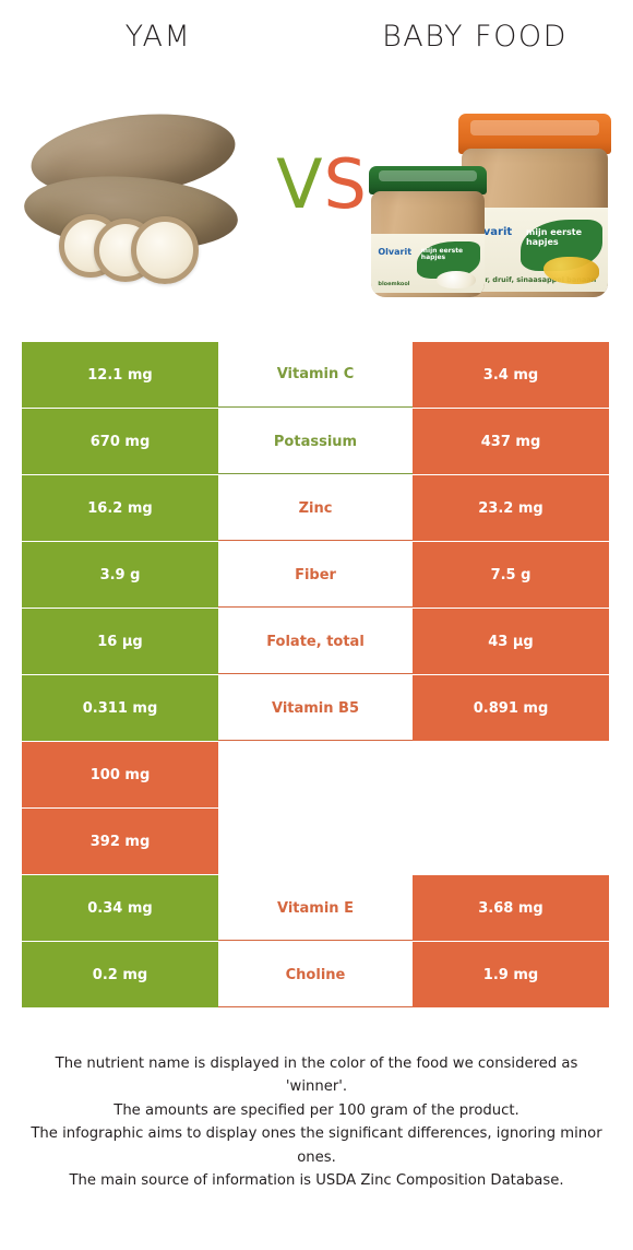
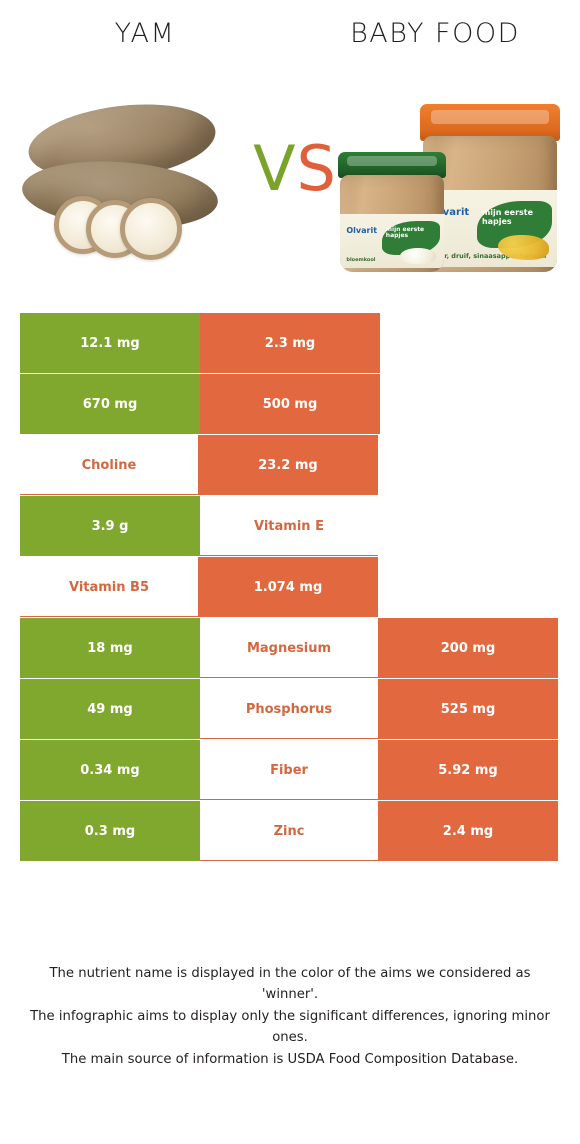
  YAM
  BABY FOOD
  VS
  mijn eerste hapjes
  varit
  Olvarit
  12.1 mg
- Vitamin C
- 3.4 mg
+ 2.3 mg
  670 mg
- Potassium
- 437 mg
+ 500 mg
- 16.2 mg
- Zinc
+ Choline
  23.2 mg
  3.9 g
- Fiber
+ Vitamin E
- 7.5 g
- 16 µg
- Folate, total
- 43 µg
- 0.311 mg
  Vitamin B5
- 0.891 mg
+ 1.074 mg
+ 18 mg
+ Magnesium
- 100 mg
+ 200 mg
+ 49 mg
+ Phosphorus
- 392 mg
+ 525 mg
  0.34 mg
- Vitamin E
+ Fiber
- 3.68 mg
+ 5.92 mg
- 0.2 mg
+ 0.3 mg
- Choline
+ Zinc
- 1.9 mg
+ 2.4 mg
- The nutrient name is displayed in the color of the food we considered as 'winner'.
+ The nutrient name is displayed in the color of the aims we considered as 'winner'.
- The amounts are specified per 100 gram of the product.
- The infographic aims to display ones the significant differences, ignoring minor ones.
+ The infographic aims to display only the significant differences, ignoring minor ones.
- The main source of information is USDA Zinc Composition Database.
+ The main source of information is USDA Food Composition Database.
